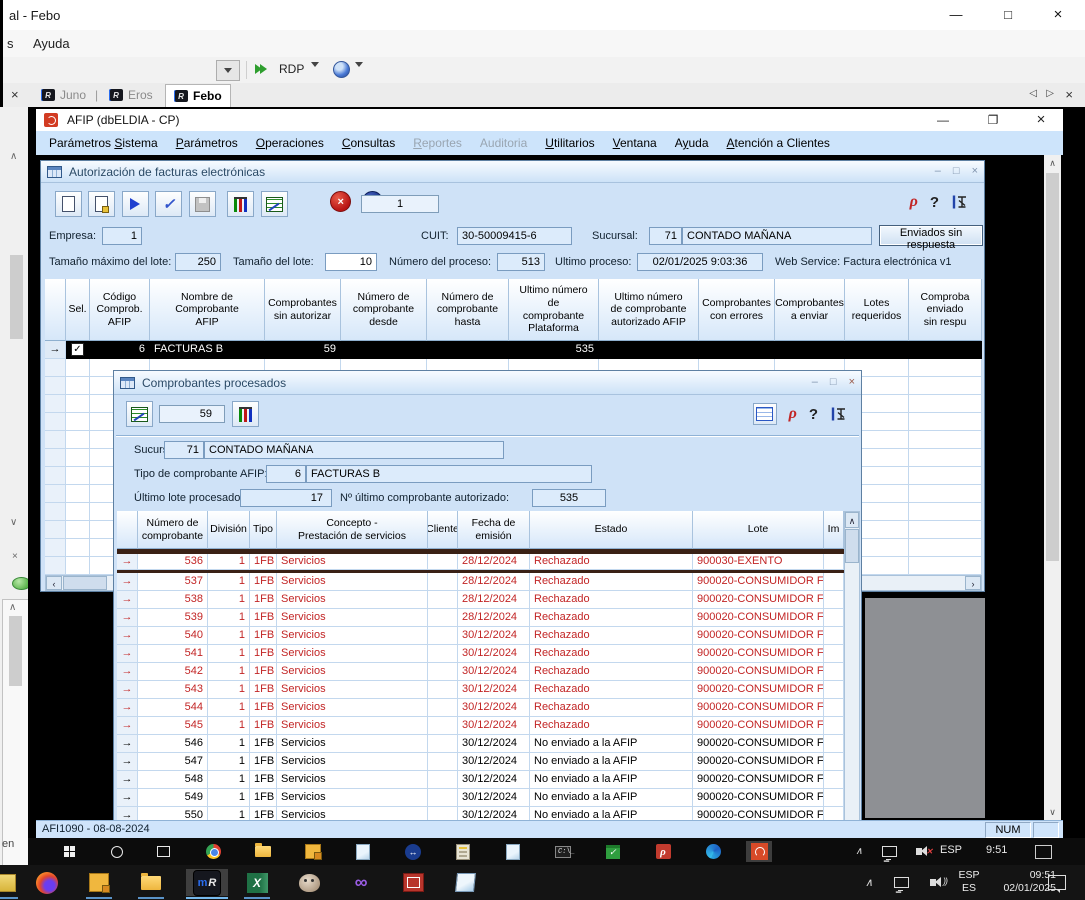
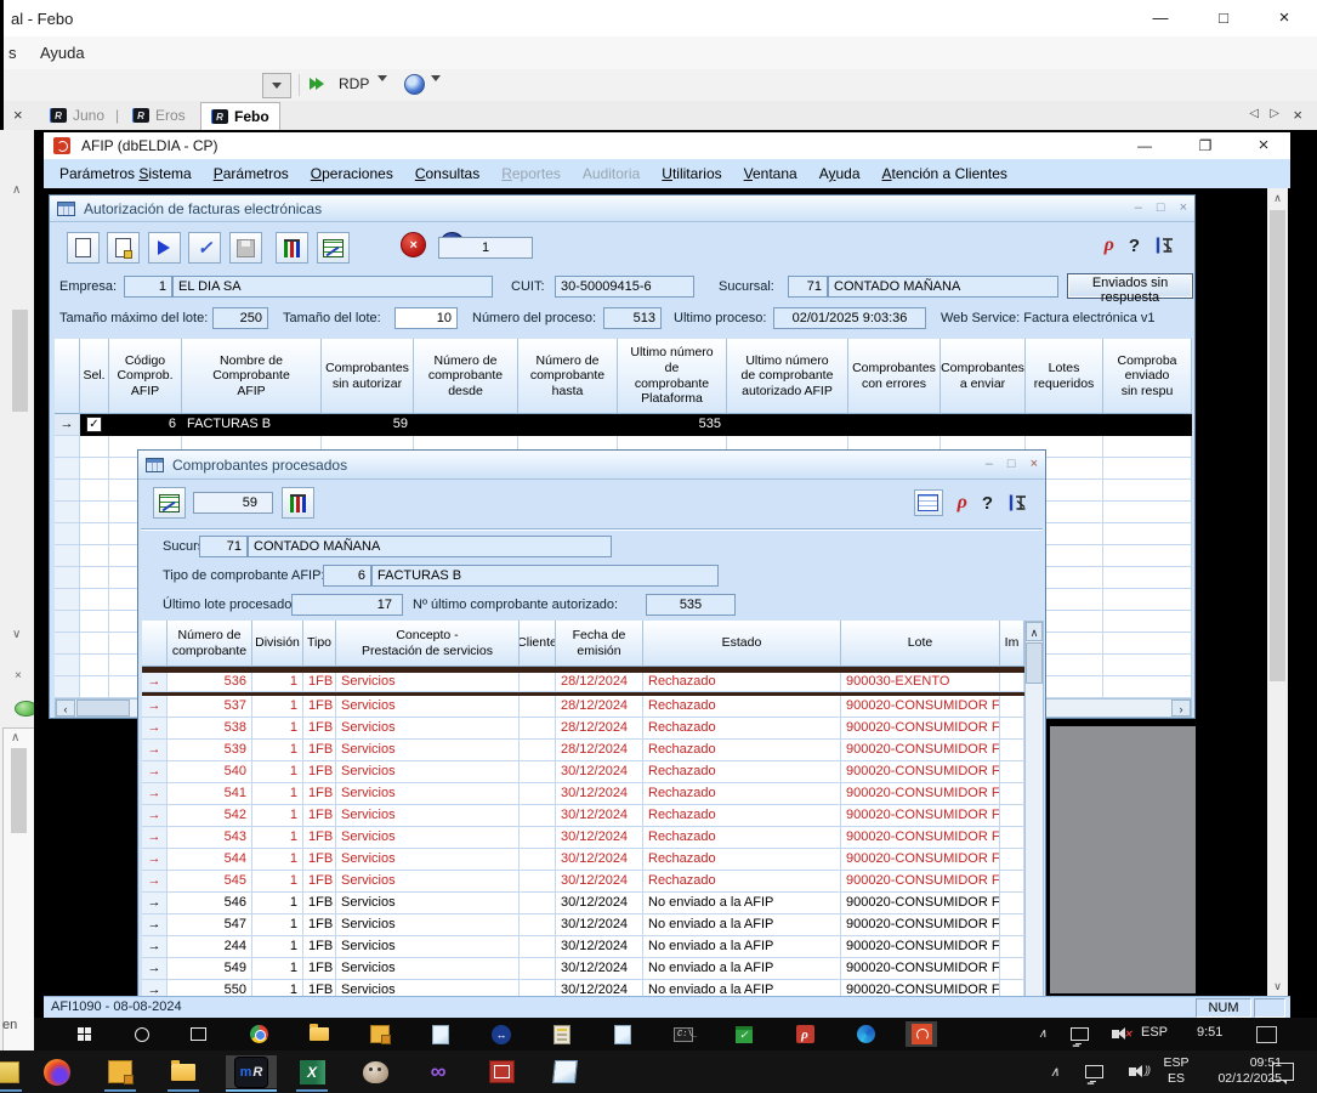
  al - Febo
  —
  □
  ×
  s
  Ayuda
  RDP
  ×
  R
  Juno
  |
  R
  Eros
  R
  Febo
  ◁
  ▷
  ×
  ∧
  ∨
  ×
  ∧
  en
  AFIP (dbELDIA - CP)
  —
  ❐
  ×
  Parámetros Sistema
  Parámetros
  Operaciones
  Consultas
  Reportes
  Auditoria
  Utilitarios
  Ventana
  Ayuda
  Atención a Clientes
  Autorización de facturas electrónicas
  –
  □
  ×
  ✓
  1
  ρ
  ?
  Empresa:
  1
+ EL DIA SA
  CUIT:
  30-50009415-6
  Sucursal:
  71
  CONTADO MAÑANA
  Enviados sin respuesta
  Tamaño máximo del lote:
  250
  Tamaño del lote:
  10
  Número del proceso:
  513
  Ultimo proceso:
  02/01/2025 9:03:36
  Web Service: Factura electrónica v1
  Sel.
  Código
  Comprob.
  AFIP
  Nombre de
  Comprobante
  AFIP
  Comprobantes
  sin autorizar
  Número de
  comprobante
  desde
  Número de
  comprobante
  hasta
  Ultimo número
  de
  comprobante
  Plataforma
  Ultimo número
  de comprobante
  autorizado AFIP
  Comprobantes
  con errores
  Comprobantes
  a enviar
  Lotes
  requeridos
  Comproba
  enviado
  sin respu
  →
  ✓
  6
  FACTURAS B
  59
  535
  ‹
  ›
  Comprobantes procesados
  –
  □
  ×
  59
  ρ
  ?
  71
  CONTADO MAÑANA
  Tipo de comprobante AFIP
  6
  FACTURAS B
  Último lote procesado
  17
  Nº último comprobante autorizado:
  535
  Número de
  comprobante
  División
  Tipo
  Concepto -
  Prestación de servicios
  Cliente
  Fecha de
  emisión
  Estado
  Lote
  Im
  →
  536
  1
  1FB
  Servicios
  28/12/2024
  Rechazado
  900030-EXENTO
  →
  537
  1
  1FB
  Servicios
  28/12/2024
  Rechazado
  900020-CONSUMIDOR F
  →
  538
  1
  1FB
  Servicios
  28/12/2024
  Rechazado
  900020-CONSUMIDOR F
  →
  539
  1
  1FB
  Servicios
  28/12/2024
  Rechazado
  900020-CONSUMIDOR F
  →
  540
  1
  1FB
  Servicios
  30/12/2024
  Rechazado
  900020-CONSUMIDOR F
  →
  541
  1
  1FB
  Servicios
  30/12/2024
  Rechazado
  900020-CONSUMIDOR F
  →
  542
  1
  1FB
  Servicios
  30/12/2024
  Rechazado
  900020-CONSUMIDOR F
  →
  543
  1
  1FB
  Servicios
  30/12/2024
  Rechazado
  900020-CONSUMIDOR F
  →
  544
  1
  1FB
  Servicios
  30/12/2024
  Rechazado
  900020-CONSUMIDOR F
  →
  545
  1
  1FB
  Servicios
  30/12/2024
  Rechazado
  900020-CONSUMIDOR F
  →
  546
  1
  1FB
  Servicios
  30/12/2024
  No enviado a la AFIP
  900020-CONSUMIDOR F
  →
  547
  1
  1FB
  Servicios
  30/12/2024
  No enviado a la AFIP
  900020-CONSUMIDOR F
  →
- 548
+ 244
  1
  1FB
  Servicios
  30/12/2024
  No enviado a la AFIP
  900020-CONSUMIDOR F
  →
  549
  1
  1FB
  Servicios
  30/12/2024
  No enviado a la AFIP
  900020-CONSUMIDOR F
  →
  550
  1
  1FB
  Servicios
  30/12/2024
  No enviado a la AFIP
  900020-CONSUMIDOR F
  ∧
  ∧
  ∨
  AFI1090 - 08-08-2024
  NUM
  ↔
  C:\_
  ρ
  ∧
  ESP
  9:51
  m
  R
  X
  ∞
  ∧
  ESP
  ES
  09:51
- 02/01/2025
+ 02/12/2025
